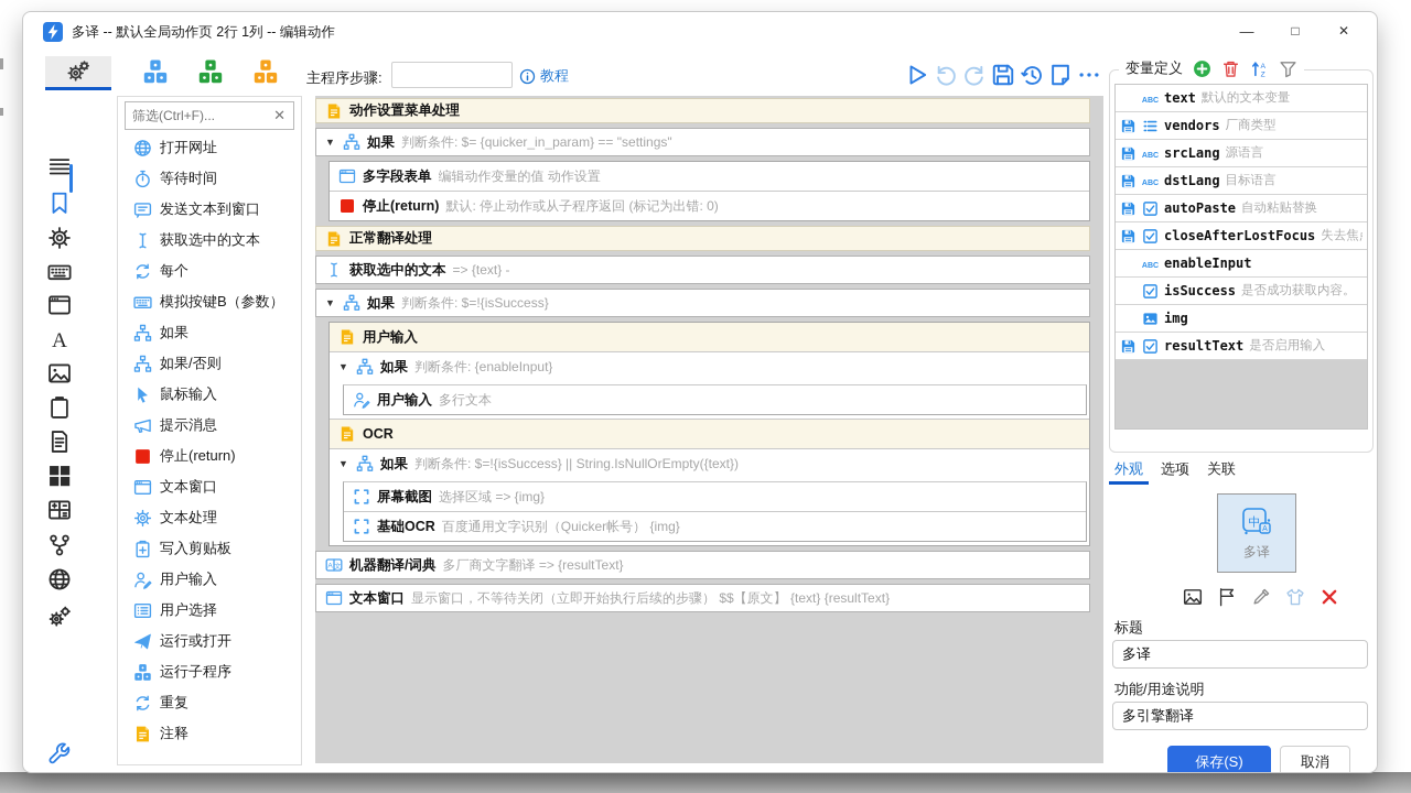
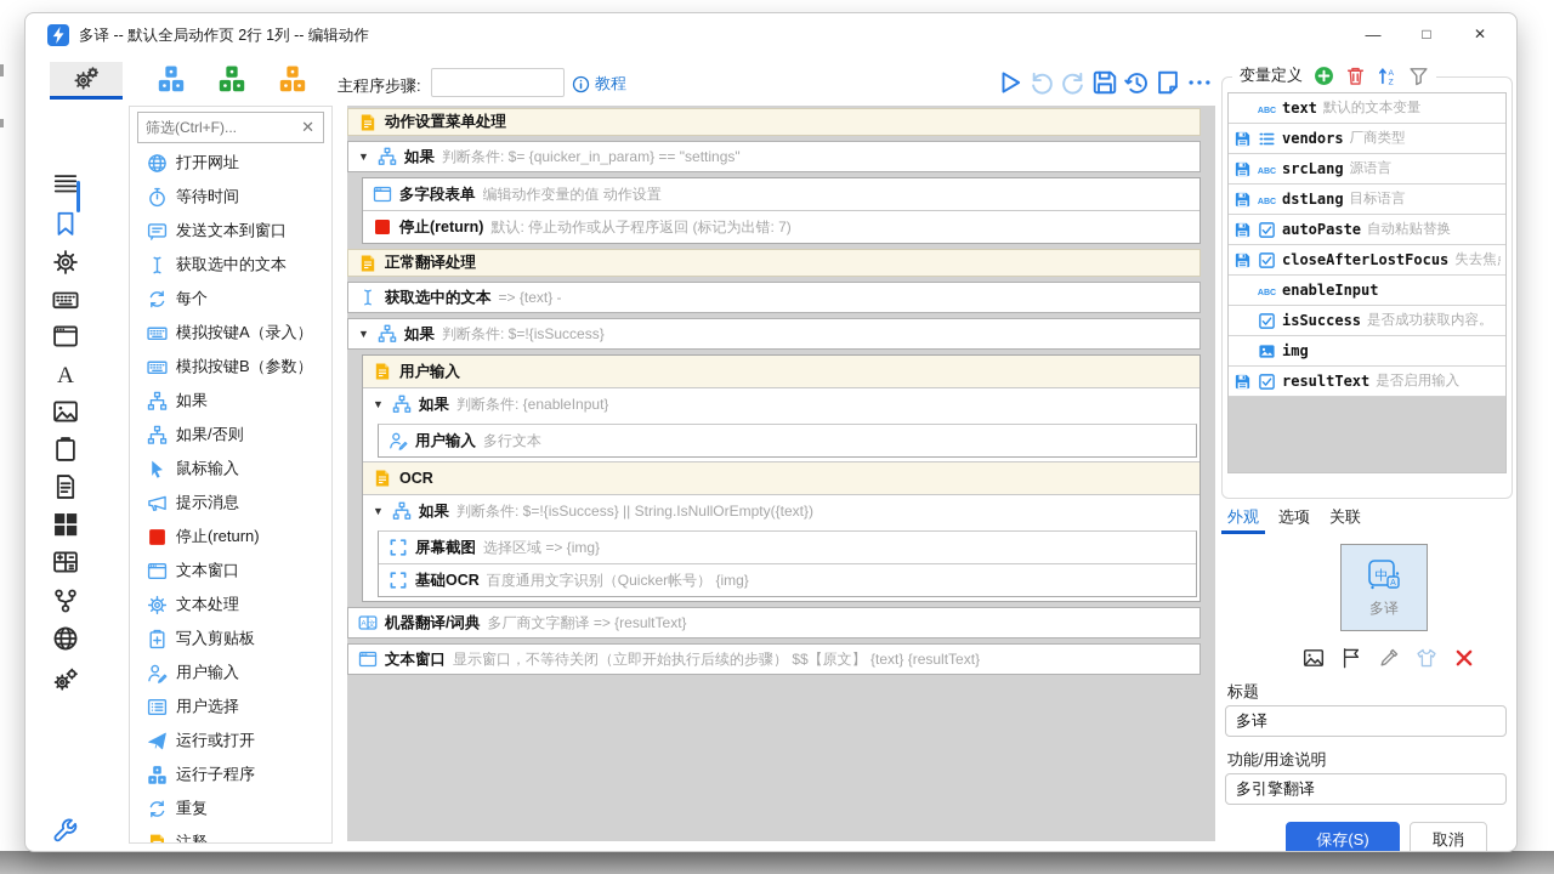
  多译 -- 默认全局动作页 2行 1列 -- 编辑动作
  —
  □
  ✕
  主程序步骤:
  教程
  A
  筛选(Ctrl+F)...
  ✕
  打开网址
  等待时间
  发送文本到窗口
  获取选中的文本
  每个
+ 模拟按键A（录入）
  模拟按键B（参数）
  如果
  如果/否则
  鼠标输入
  提示消息
  停止(return)
  文本窗口
  文本处理
  写入剪贴板
  用户输入
  用户选择
  运行或打开
  运行子程序
  重复
  注释
  动作设置菜单处理
  ▼
  如果
  判断条件: $= {quicker_in_param} == "settings"
  多字段表单
  编辑动作变量的值 动作设置
  停止(return)
- 默认: 停止动作或从子程序返回 (标记为出错: 0)
+ 默认: 停止动作或从子程序返回 (标记为出错: 7)
  正常翻译处理
  获取选中的文本
  => {text} -
  ▼
  如果
  判断条件: $=!{isSuccess}
  用户输入
  ▼
  如果
  判断条件: {enableInput}
  用户输入
  多行文本
  OCR
  ▼
  如果
  判断条件: $=!{isSuccess} || String.IsNullOrEmpty({text})
  屏幕截图
  选择区域 => {img}
  基础OCR
  百度通用文字识别（Quicker帐号） {img}
  机器翻译/词典
  多厂商文字翻译 => {resultText}
  文本窗口
  显示窗口，不等待关闭（立即开始执行后续的步骤） $$【原文】 {text} {resultText}
  变量定义
  text
  默认的文本变量
  vendors
  厂商类型
  srcLang
  源语言
  dstLang
  目标语言
  autoPaste
  自动粘贴替换
  closeAfterLostFocus
  enableInput
  isSuccess
  是否成功获取内容。
  img
  resultText
  是否启用输入
  外观
  选项
  关联
  中
  多译
  标题
  多译
  功能/用途说明
  多引擎翻译
  保存(S)
  取消
